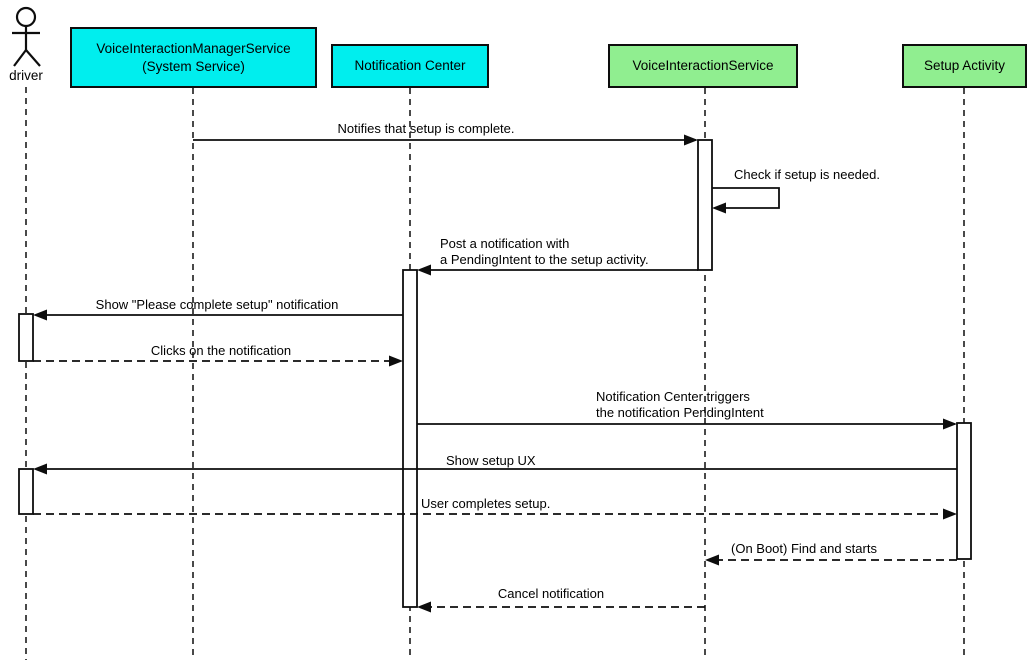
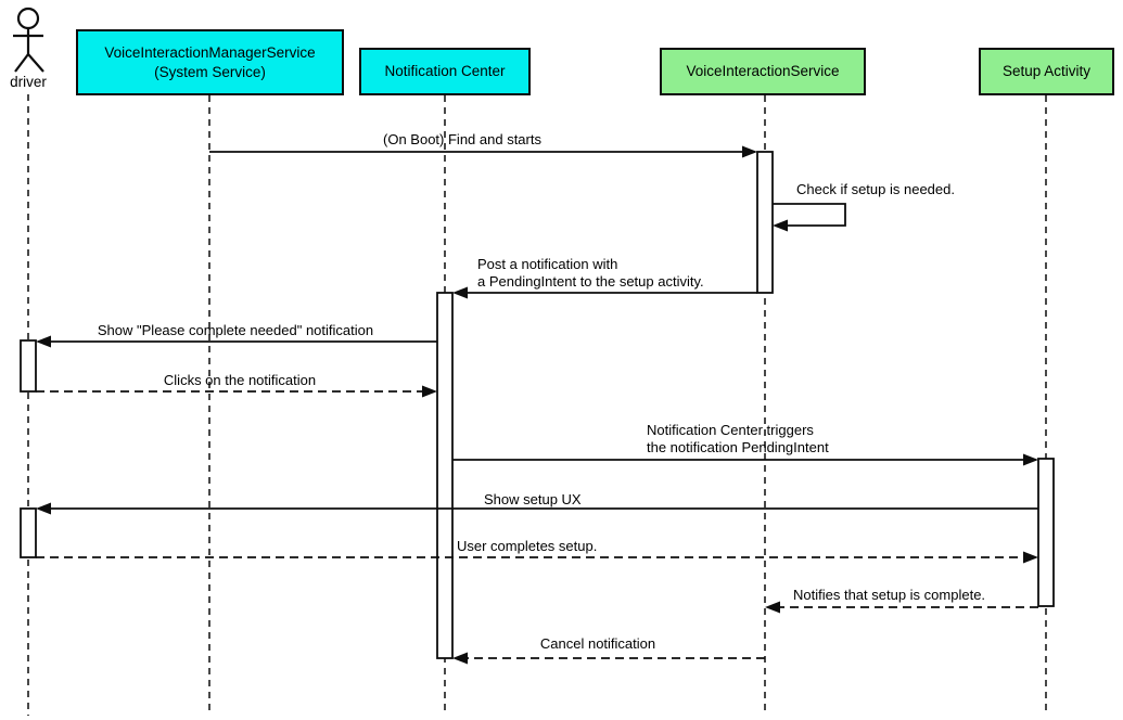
  VoiceInteractionManagerService
  (System Service)
  Notification Center
  VoiceInteractionService
  Setup Activity
  driver
- Notifies that setup is complete.
+ (On Boot) Find and starts
  Check if setup is needed.
  Post a notification with
  a PendingIntent to the setup activity.
- Show "Please complete setup" notification
+ Show "Please complete needed" notification
  Clicks on the notification
  Notification Center triggers
  the notification PendingIntent
  Show setup UX
  User completes setup.
- (On Boot) Find and starts
+ Notifies that setup is complete.
  Cancel notification
